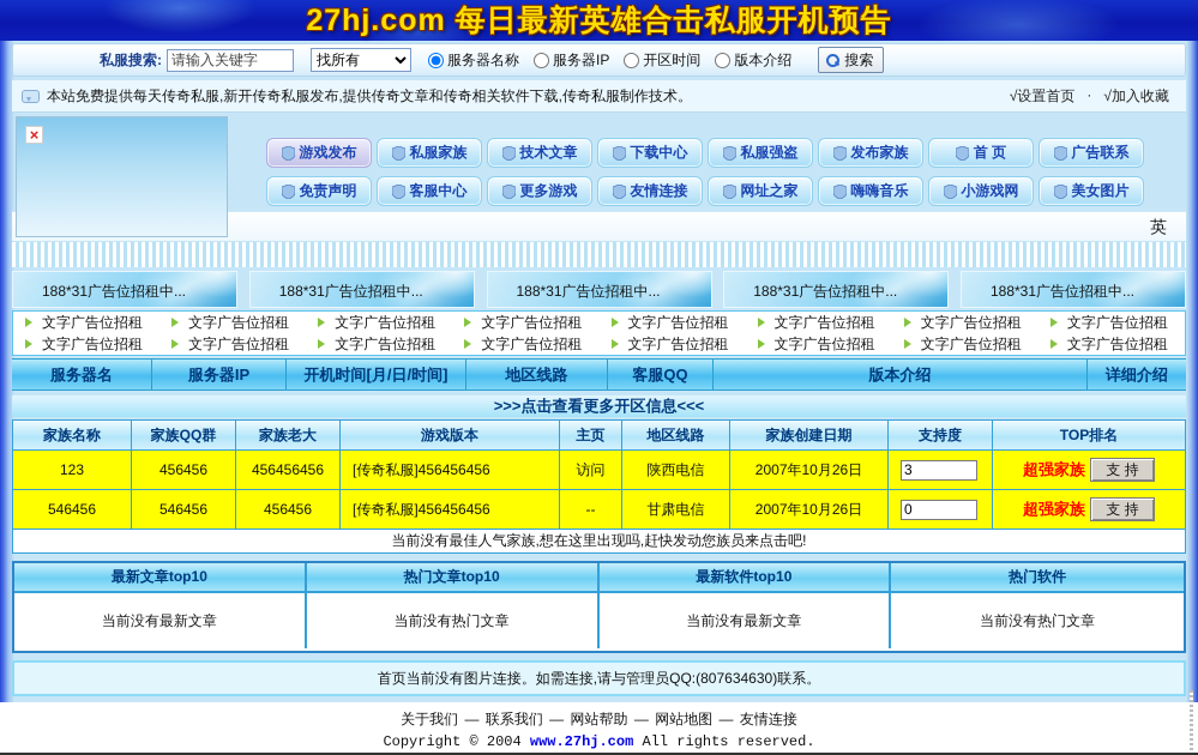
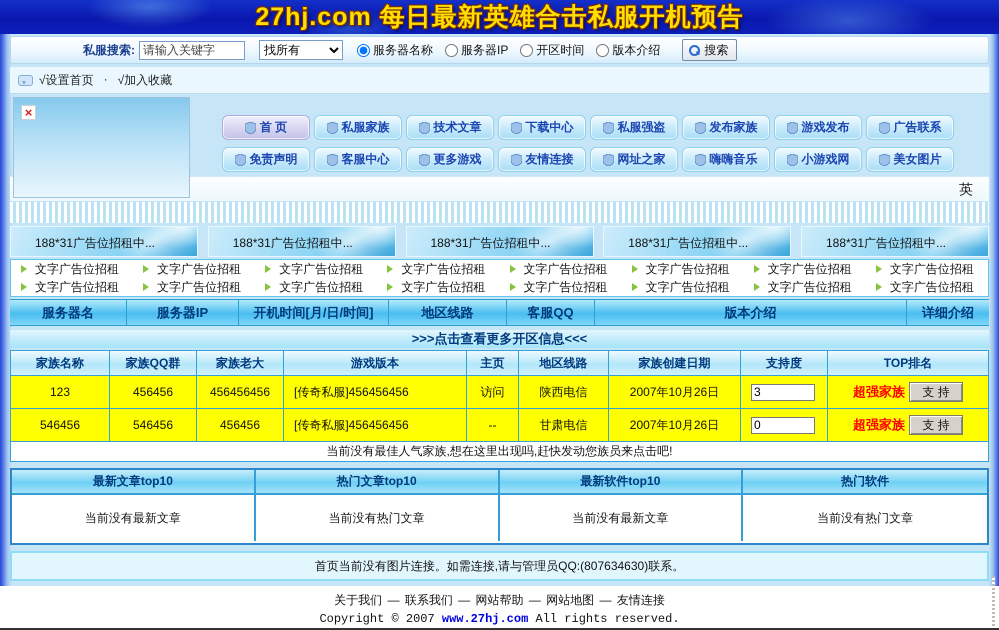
  27hj.com 每日最新英雄合击私服开机预告
  私服搜索:
  请输入关键字
  找所有
  服务器名称
  服务器IP
  开区时间
  版本介绍
  搜索
- 本站免费提供每天传奇私服,新开传奇私服发布,提供传奇文章和传奇相关软件下载,传奇私服制作技术。
  √设置首页
  ·
  √加入收藏
  ×
- 游戏发布
+ 首 页
  私服家族
  技术文章
  下载中心
  私服强盗
  发布家族
- 首 页
+ 游戏发布
  广告联系
  免责声明
  客服中心
  更多游戏
  友情连接
  网址之家
  嗨嗨音乐
  小游戏网
  美女图片
  英
  188*31广告位招租中...
  188*31广告位招租中...
  188*31广告位招租中...
  188*31广告位招租中...
  188*31广告位招租中...
  文字广告位招租
  文字广告位招租
  文字广告位招租
  文字广告位招租
  文字广告位招租
  文字广告位招租
  文字广告位招租
  文字广告位招租
  文字广告位招租
  文字广告位招租
  文字广告位招租
  文字广告位招租
  文字广告位招租
  文字广告位招租
  文字广告位招租
  文字广告位招租
  服务器名
  服务器IP
  开机时间[月/日/时间]
  地区线路
  客服QQ
  版本介绍
  详细介绍
  >>>点击查看更多开区信息<<<
  家族名称
  家族QQ群
  家族老大
  游戏版本
  主页
  地区线路
  家族创建日期
  支持度
  TOP排名
  123
  456456
  456456456
  [传奇私服]456456456
  访问
  陕西电信
  2007年10月26日
  3
  超强家族
  支 持
  546456
  546456
  456456
  [传奇私服]456456456
  --
  甘肃电信
  2007年10月26日
  0
  超强家族
  支 持
  当前没有最佳人气家族,想在这里出现吗,赶快发动您族员来点击吧!
  最新文章top10
  热门文章top10
  最新软件top10
  热门软件
  当前没有最新文章
  当前没有热门文章
  当前没有最新文章
  当前没有热门文章
  首页当前没有图片连接。如需连接,请与管理员QQ:(807634630)联系。
  关于我们 — 联系我们 — 网站帮助 — 网站地图 — 友情连接
- Copyright © 2004 www.27hj.com All rights reserved.
+ Copyright © 2007 www.27hj.com All rights reserved.
